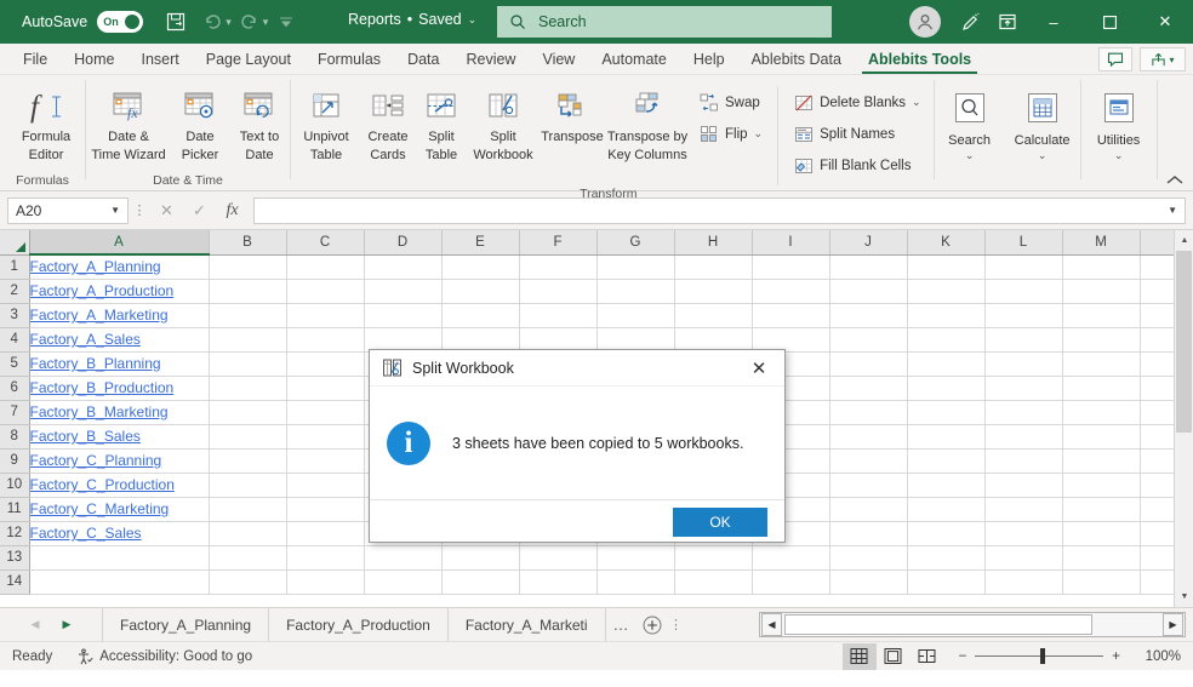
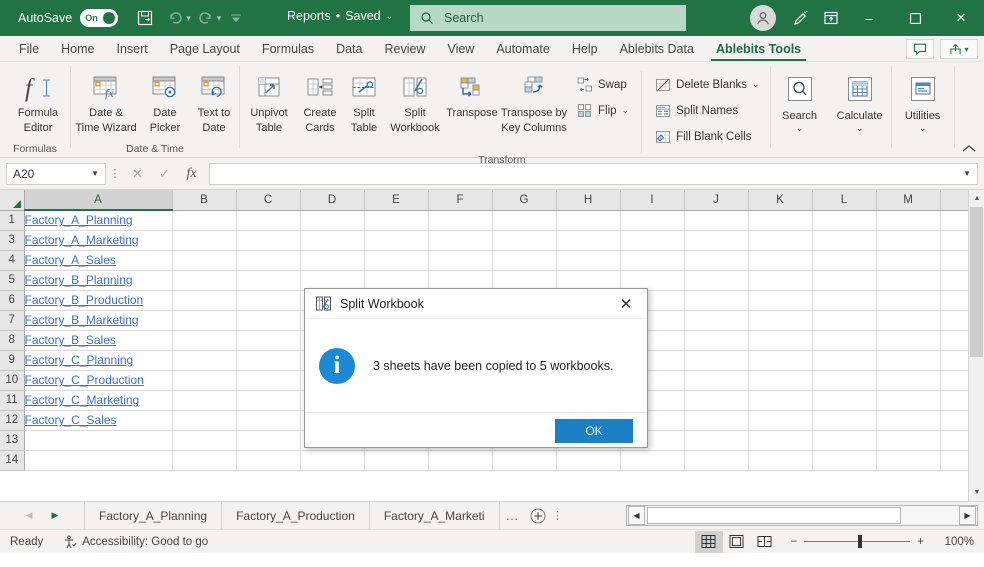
  AutoSave
  On
  ▾
  ▾
  Reports
  •
  Saved
  ⌄
  Search
  –
  ✕
  File
  Home
  Insert
  Page Layout
  Formulas
  Data
  Review
  View
  Automate
  Help
  Ablebits Data
  Ablebits Tools
  ▾
  f
  Formula
  Editor
  Formulas
  fx
  Date &
  Time Wizard
  Date
  Picker
  Text to
  Date
  Date & Time
  Unpivot
  Table
  Create
  Cards
  Split
  Table
  Split
  Workbook
  Transpose
  Transpose by
  Key Columns
  Swap
  Flip
  ⌄
  Delete Blanks
  ⌄
  Split Names
  Fill Blank Cells
  Transform
  Search
  ⌄
  Calculate
  ⌄
  Utilities
  ⌄
  A20
  ▼
  ⋮
  ✕
  ✓
  fx
  ▼
  	A	B	C	D	E	F	G	H	I	J	K	L	M
  1	Factory_A_Planning
- 2	Factory_A_Production
  3	Factory_A_Marketing
  4	Factory_A_Sales
  5	Factory_B_Planning
  6	Factory_B_Production
  7	Factory_B_Marketing
  8	Factory_B_Sales
  9	Factory_C_Planning
  10	Factory_C_Production
  11	Factory_C_Marketing
  12	Factory_C_Sales
  13
  14
  ◀
  ▶
  Factory_A_Planning
  Factory_A_Production
  Factory_A_Marketi
  …
  ⋮
  ◀
  ▶
  Ready
  Accessibility: Good to go
  −
  +
  100%
  Split Workbook
  ✕
  i
  3 sheets have been copied to 5 workbooks.
  OK
